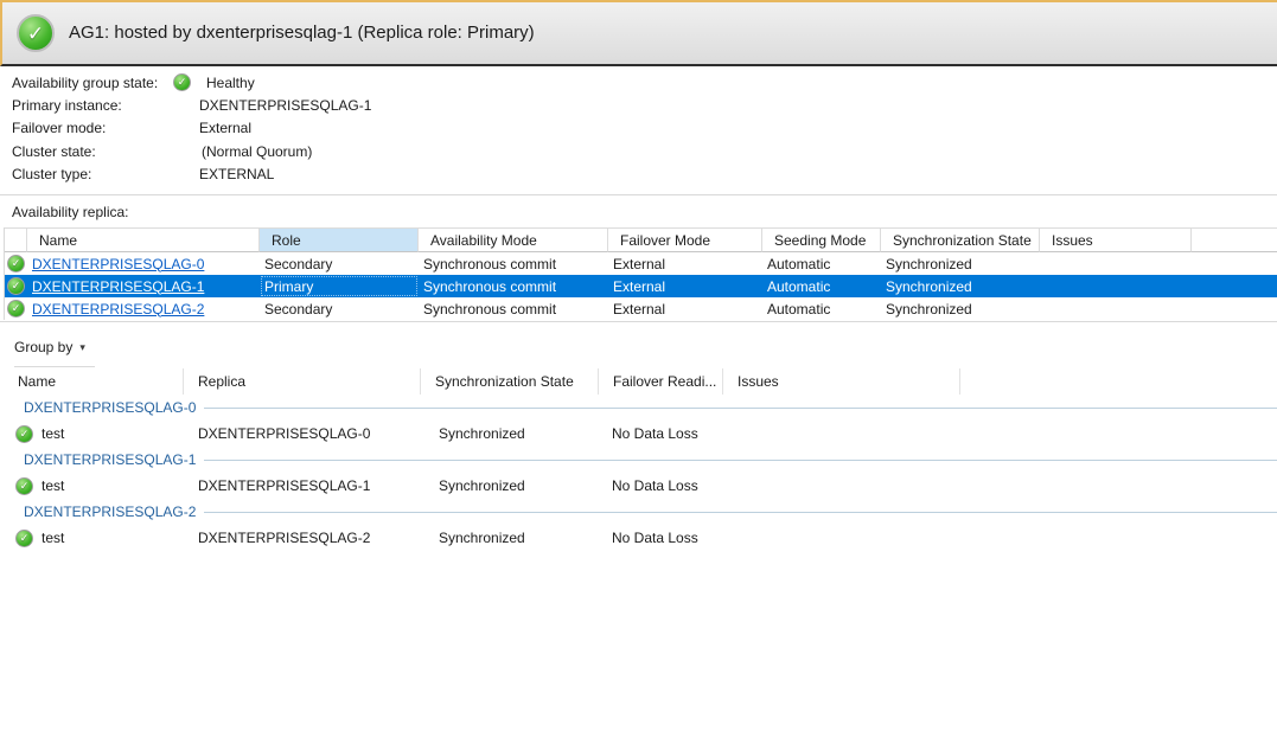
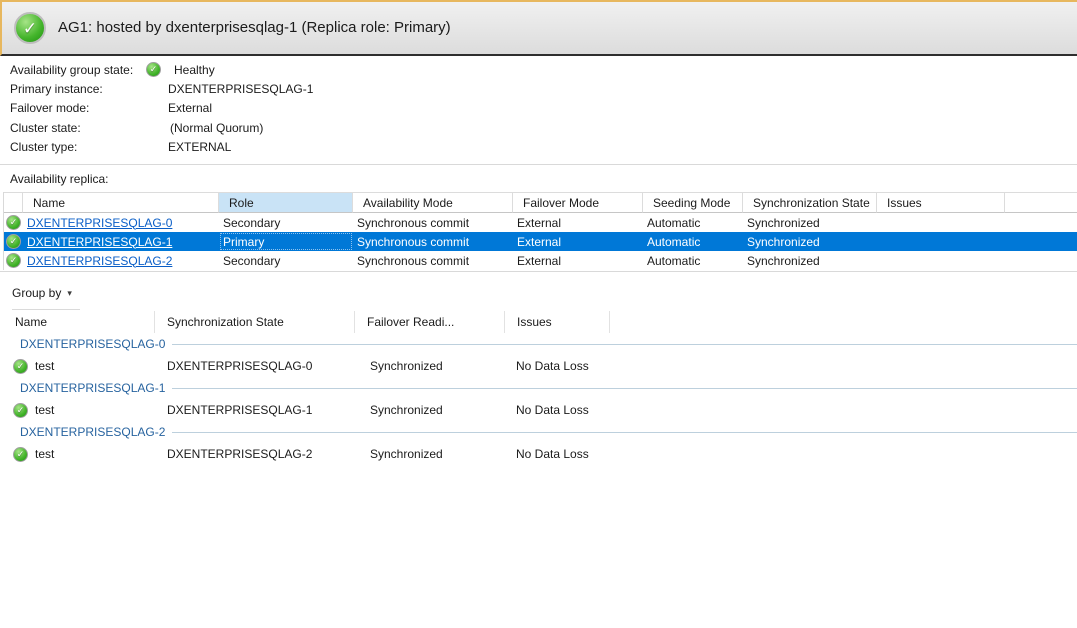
  ✓
  AG1: hosted by dxenterprisesqlag-1 (Replica role: Primary)
  Availability group state:
  ✓
  Healthy
  Primary instance:
  DXENTERPRISESQLAG-1
  Failover mode:
  External
  Cluster state:
  (Normal Quorum)
  Cluster type:
  EXTERNAL
  Availability replica:
  Name
  Role
  Availability Mode
  Failover Mode
  Seeding Mode
  Synchronization State
  Issues
  ✓
  DXENTERPRISESQLAG-0
  Secondary
  Synchronous commit
  External
  Automatic
  Synchronized
  ✓
  DXENTERPRISESQLAG-1
  Primary
  Synchronous commit
  External
  Automatic
  Synchronized
  ✓
  DXENTERPRISESQLAG-2
  Secondary
  Synchronous commit
  External
  Automatic
  Synchronized
  Group by
  ▾
  Name
- Replica
  Synchronization State
  Failover Readi...
  Issues
  DXENTERPRISESQLAG-0
  ✓
  test
  DXENTERPRISESQLAG-0
  Synchronized
  No Data Loss
  DXENTERPRISESQLAG-1
  ✓
  test
  DXENTERPRISESQLAG-1
  Synchronized
  No Data Loss
  DXENTERPRISESQLAG-2
  ✓
  test
  DXENTERPRISESQLAG-2
  Synchronized
  No Data Loss
